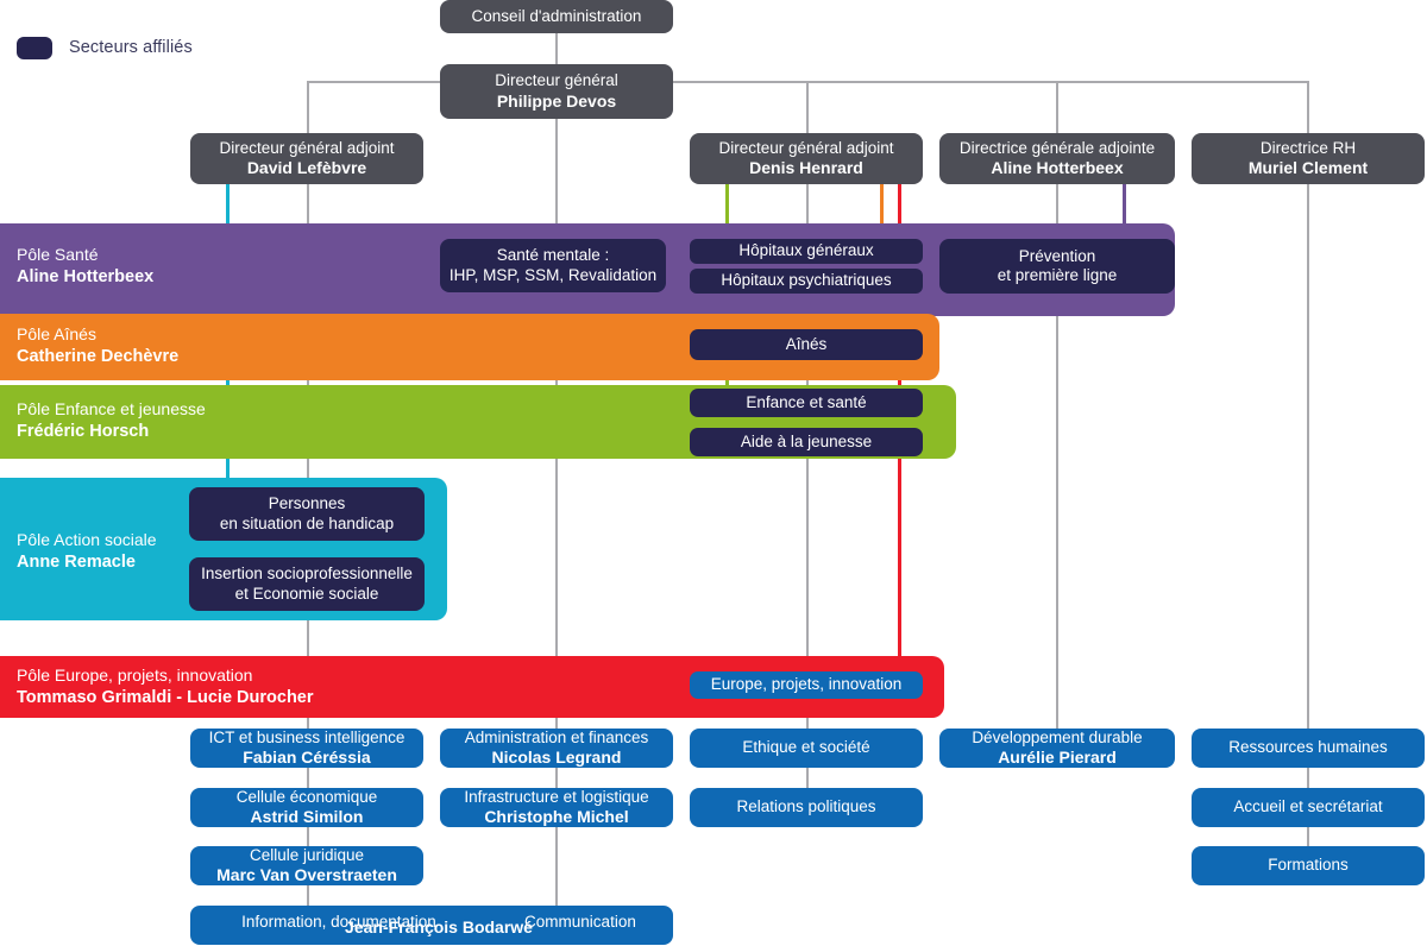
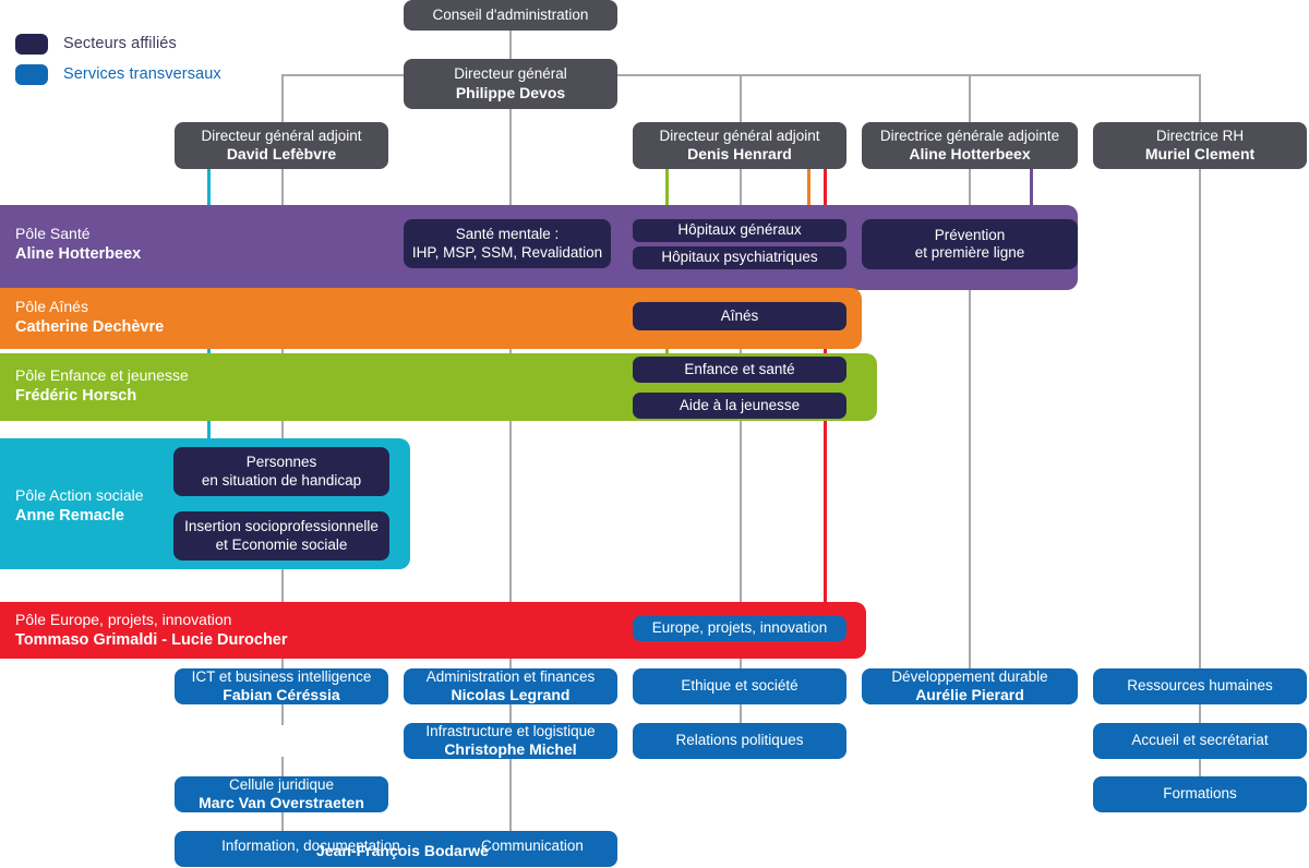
  Secteurs affiliés
+ Services transversaux
  Pôle Santé
  Aline Hotterbeex
  Pôle Aînés
  Catherine Dechèvre
  Pôle Enfance et jeunesse
  Frédéric Horsch
  Pôle Action sociale
  Anne Remacle
  Pôle Europe, projets, innovation
  Tommaso Grimaldi - Lucie Durocher
  Conseil d'administration
  Directeur général
  Philippe Devos
  Directeur général adjoint
  David Lefèbvre
  Directeur général adjoint
  Denis Henrard
  Directrice générale adjointe
  Aline Hotterbeex
  Directrice RH
  Muriel Clement
  Santé mentale :
  IHP, MSP, SSM, Revalidation
  Hôpitaux généraux
  Hôpitaux psychiatriques
  Prévention
  et première ligne
  Aînés
  Enfance et santé
  Aide à la jeunesse
  Personnes
  en situation de handicap
  Insertion socioprofessionnelle
  et Economie sociale
  Europe, projets, innovation
  ICT et business intelligence
  Fabian Céréssia
- Cellule économique
- Astrid Similon
  Cellule juridique
  Marc Van Overstraeten
  Administration et finances
  Nicolas Legrand
  Infrastructure et logistique
  Christophe Michel
  Ethique et société
  Relations politiques
  Développement durable
  Aurélie Pierard
  Ressources humaines
  Accueil et secrétariat
  Formations
  Information, documentation
  Communication
  Jean-François Bodarwé
